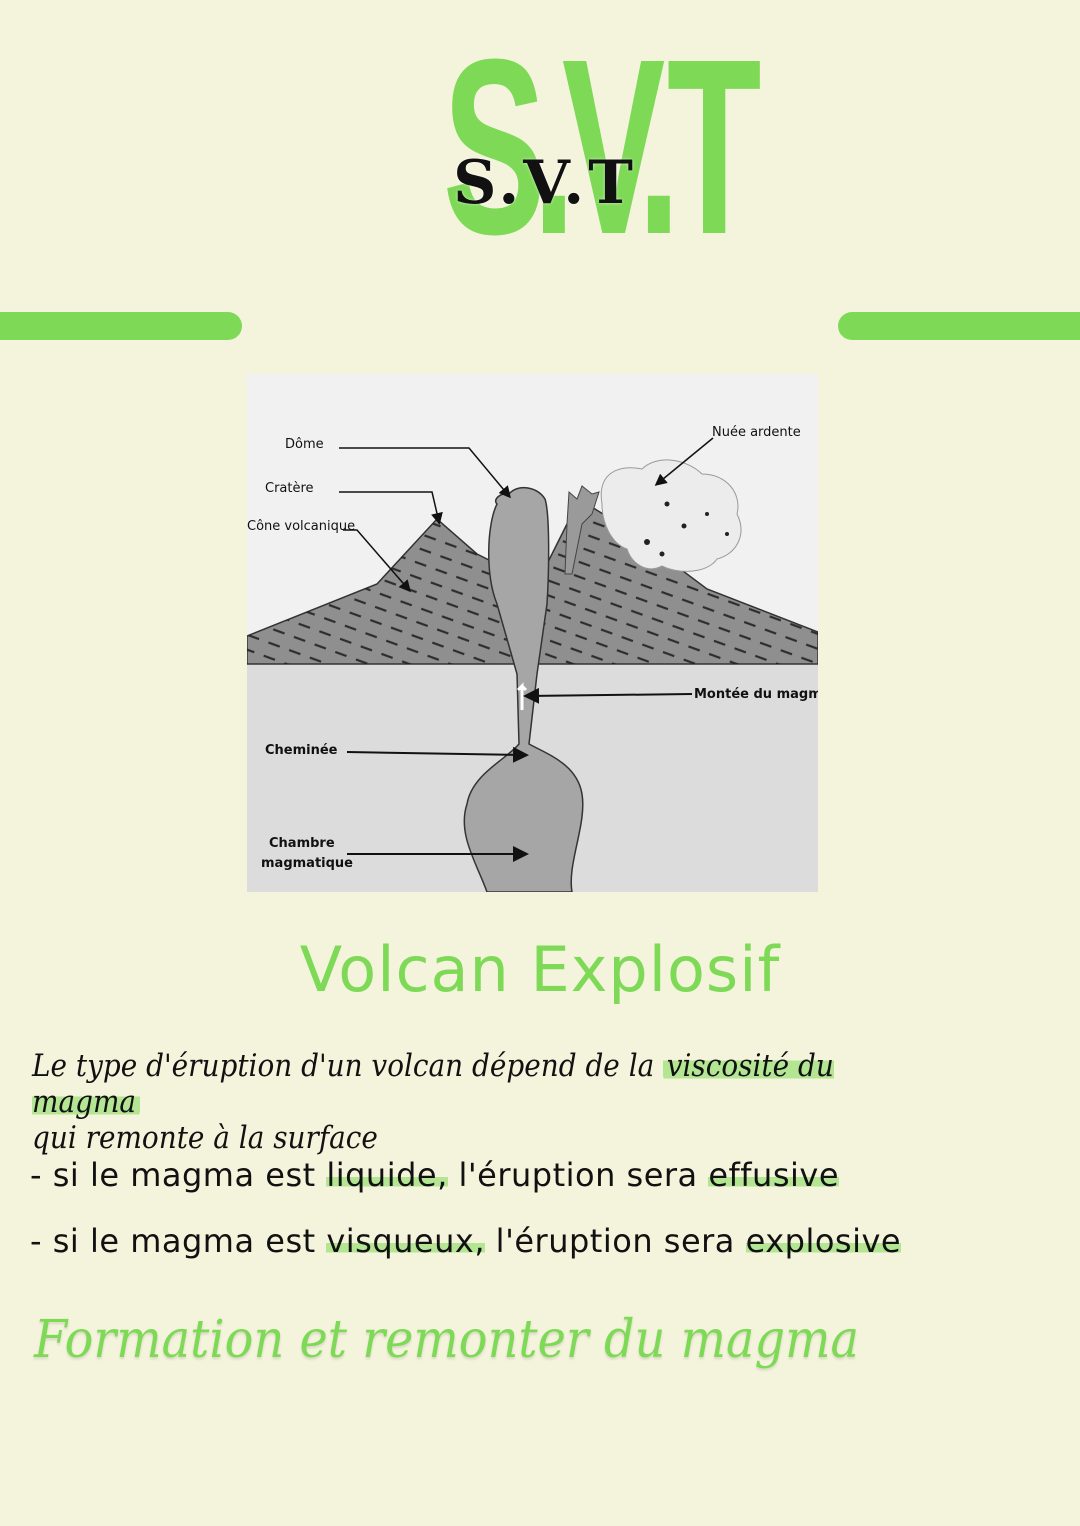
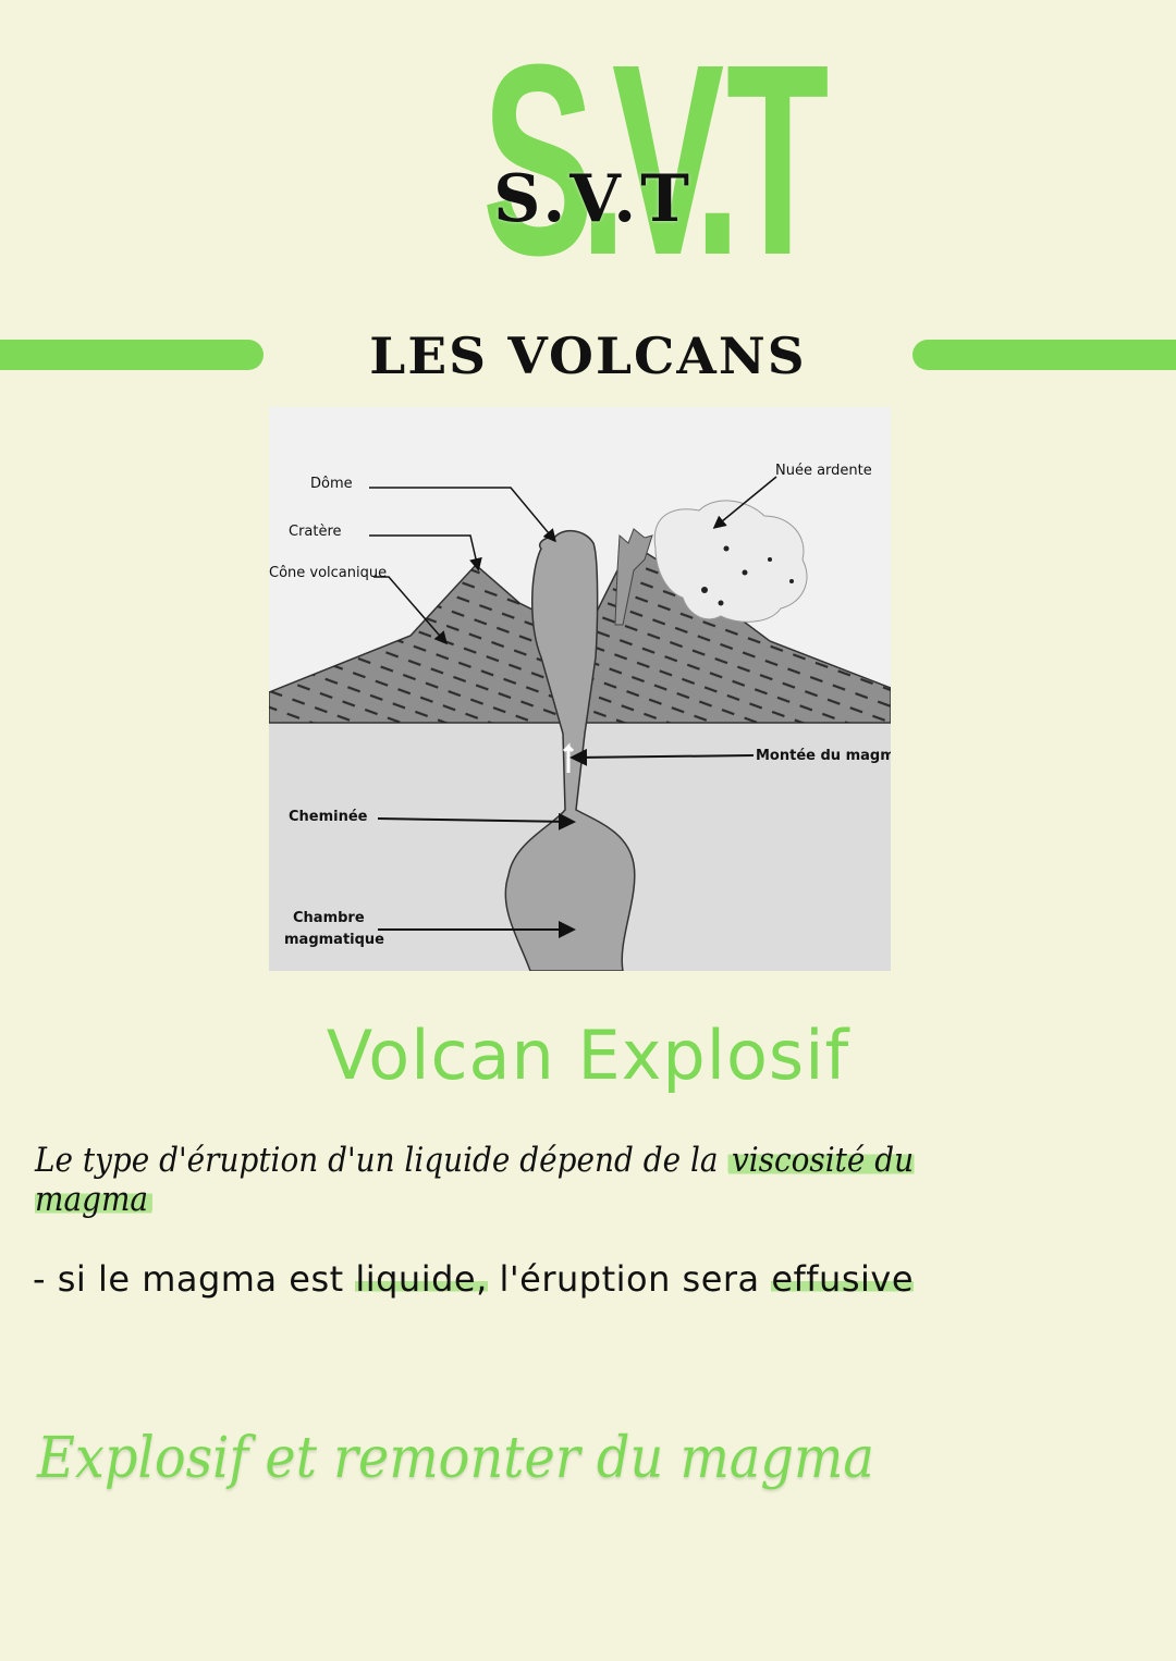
  S.V.T
  S.V.T
+ LES VOLCANS
  Dôme
  Cratère
  Cône volcanique
  Nuée ardente
  Montée du magm
  Cheminée
  Chambre
  magmatique
  Volcan Explosif
- Le type d'éruption d'un volcan dépend de la viscosité du magma
+ Le type d'éruption d'un liquide dépend de la viscosité du magma
- qui remonte à la surface
  - si le magma est liquide, l'éruption sera effusive
- - si le magma est visqueux, l'éruption sera explosive
- Formation et remonter du magma
+ Explosif et remonter du magma
